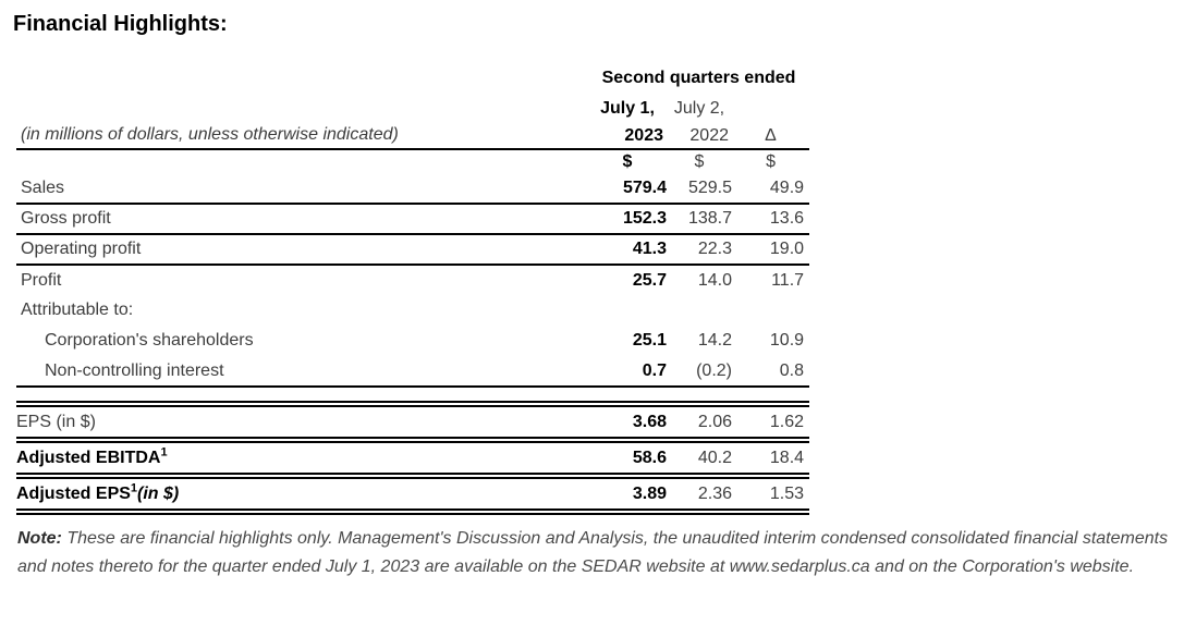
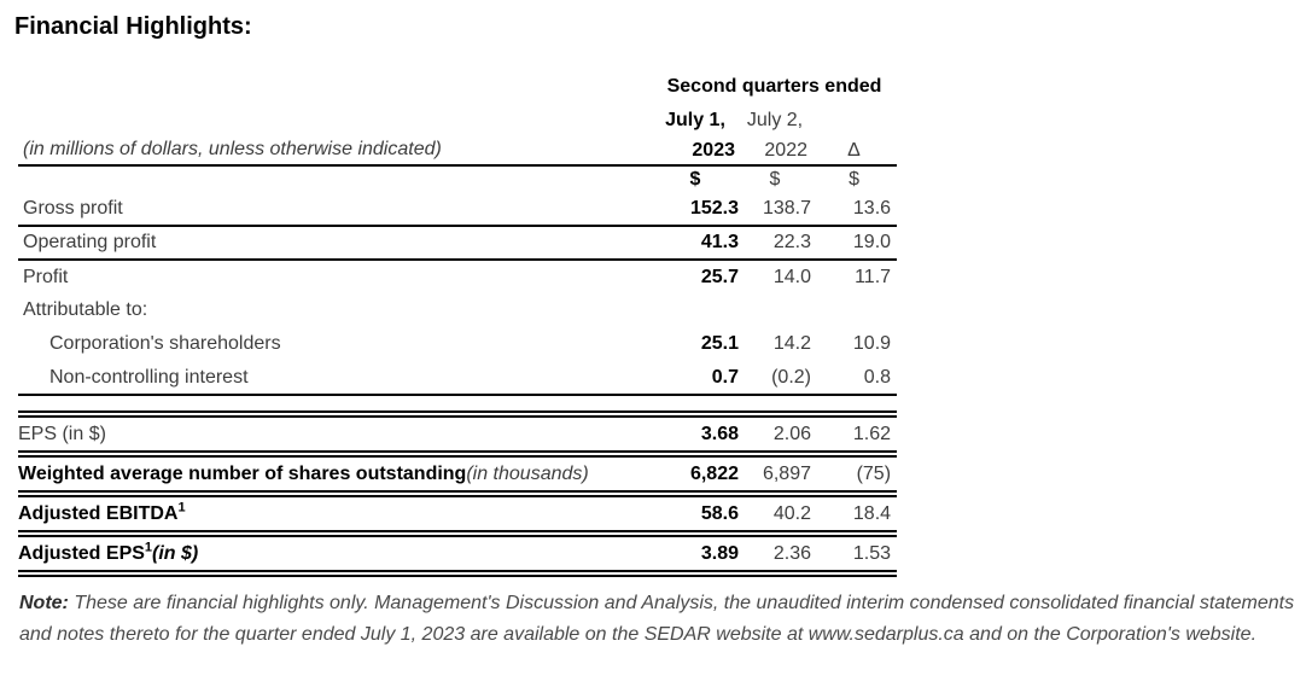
  Financial Highlights:
  	Second quarters ended
  	July 1,	July 2,
  (in millions of dollars, unless otherwise indicated)	2023	2022	Δ
  	$	$	$
- Sales	579.4	529.5	49.9
  Gross profit	152.3	138.7	13.6
  Operating profit	41.3	22.3	19.0
  Profit	25.7	14.0	11.7
  Attributable to:
  Corporation's shareholders	25.1	14.2	10.9
  Non-controlling interest	0.7	(0.2)	0.8
  EPS (in $)	3.68	2.06	1.62
+ Weighted average number of shares outstanding(in thousands)	6,822	6,897	(75)
  Adjusted EBITDA1	58.6	40.2	18.4
  Adjusted EPS1(in $)	3.89	2.36	1.53
  Note: These are financial highlights only. Management's Discussion and Analysis, the unaudited interim condensed consolidated financial statements and notes thereto for the quarter ended July 1, 2023 are available on the SEDAR website at www.sedarplus.ca and on the Corporation's website.
